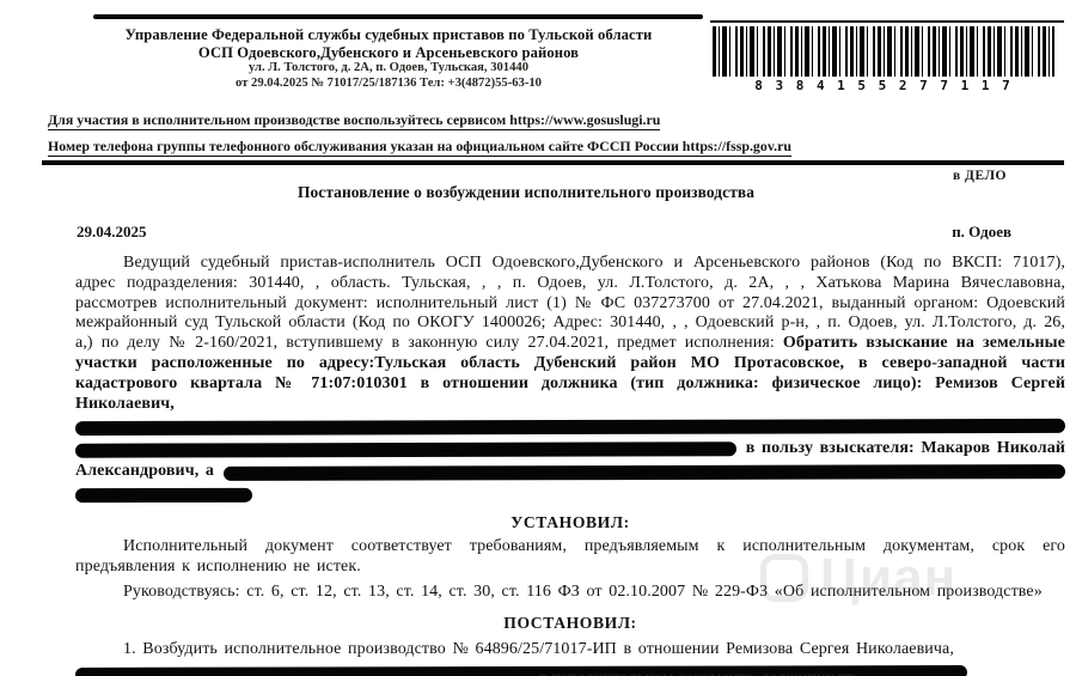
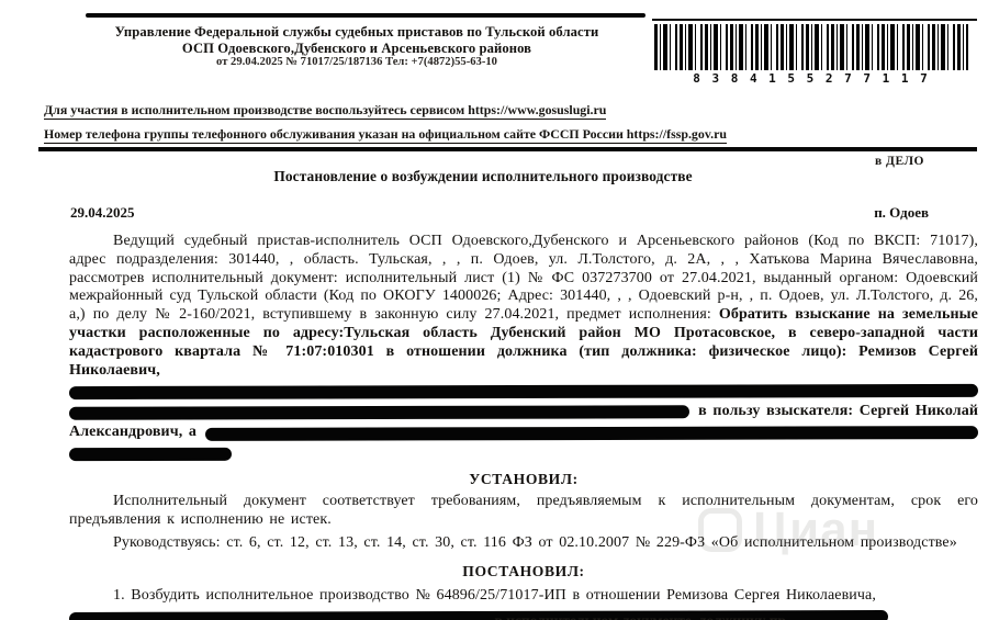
  Управление Федеральной службы судебных приставов по Тульской области
  ОСП Одоевского,Дубенского и Арсеньевского районов
- ул. Л. Толстого, д. 2А, п. Одоев, Тульская, 301440
- от 29.04.2025 № 71017/25/187136 Тел: +3(4872)55-63-10
+ от 29.04.2025 № 71017/25/187136 Тел: +7(4872)55-63-10
  8 3 8 4 1 5 5 2 7 7 1 1 7
  Для участия в исполнительном производстве воспользуйтесь сервисом https://www.gosuslugi.ru
  Номер телефона группы телефонного обслуживания указан на официальном сайте ФССП России https://fssp.gov.ru
  в ДЕЛО
- Постановление о возбуждении исполнительного производства
+ Постановление о возбуждении исполнительного производстве
  29.04.2025
  п. Одоев
  Ведущий судебный пристав-исполнитель ОСП Одоевского,Дубенского и Арсеньевского районов (Код по ВКСП: 71017), адрес подразделения: 301440, , область. Тульская, , , п. Одоев, ул. Л.Толстого, д. 2А, , , Хатькова Марина Вячеславовна, рассмотрев исполнительный документ: исполнительный лист (1) № ФС 037273700 от 27.04.2021, выданный органом: Одоевский межрайонный суд Тульской области (Код по ОКОГУ 1400026; Адрес: 301440, , , Одоевский р-н, , п. Одоев, ул. Л.Толстого, д. 26, а,) по делу № 2-160/2021, вступившему в законную силу 27.04.2021, предмет исполнения: Обратить взыскание на земельные участки расположенные по адресу:Тульская область Дубенский район МО Протасовское, в северо-западной части кадастрового квартала № 71:07:010301 в отношении должника (тип должника: физическое лицо): Ремизов Сергей Николаевич,
- в пользу взыскателя: Макаров Николай
+ в пользу взыскателя: Сергей Николай
  Александрович, а
  УСТАНОВИЛ:
  Исполнительный документ соответствует требованиям, предъявляемым к исполнительным документам, срок его предъявления к исполнению не истек.
  Руководствуясь: ст. 6, ст. 12, ст. 13, ст. 14, ст. 30, ст. 116 ФЗ от 02.10.2007 № 229-ФЗ «Об исполнительном производстве»
  ПОСТАНОВИЛ:
  1. Возбудить исполнительное производство № 64896/25/71017-ИП в отношении Ремизова Сергея Николаевича,
  Циан
